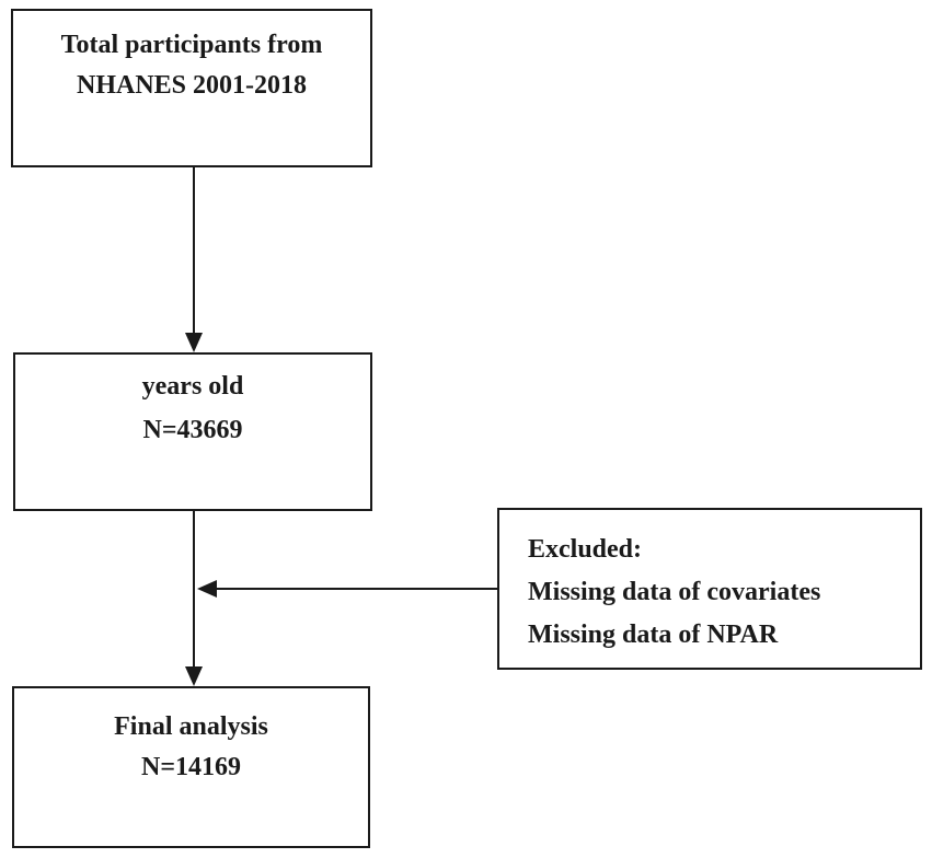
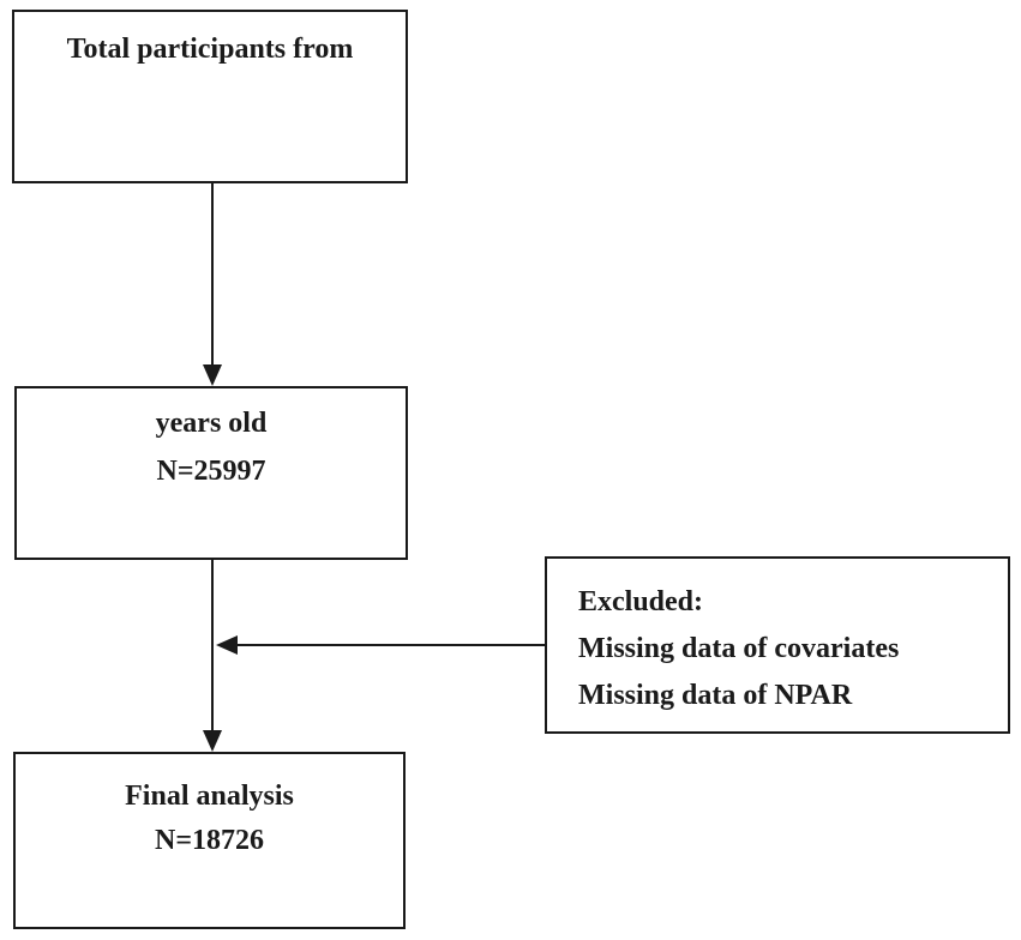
  Total participants from
- NHANES 2001-2018
  years old
- N=43669
+ N=25997
  Excluded:
  Missing data of covariates
  Missing data of NPAR
  Final analysis
- N=14169
+ N=18726
